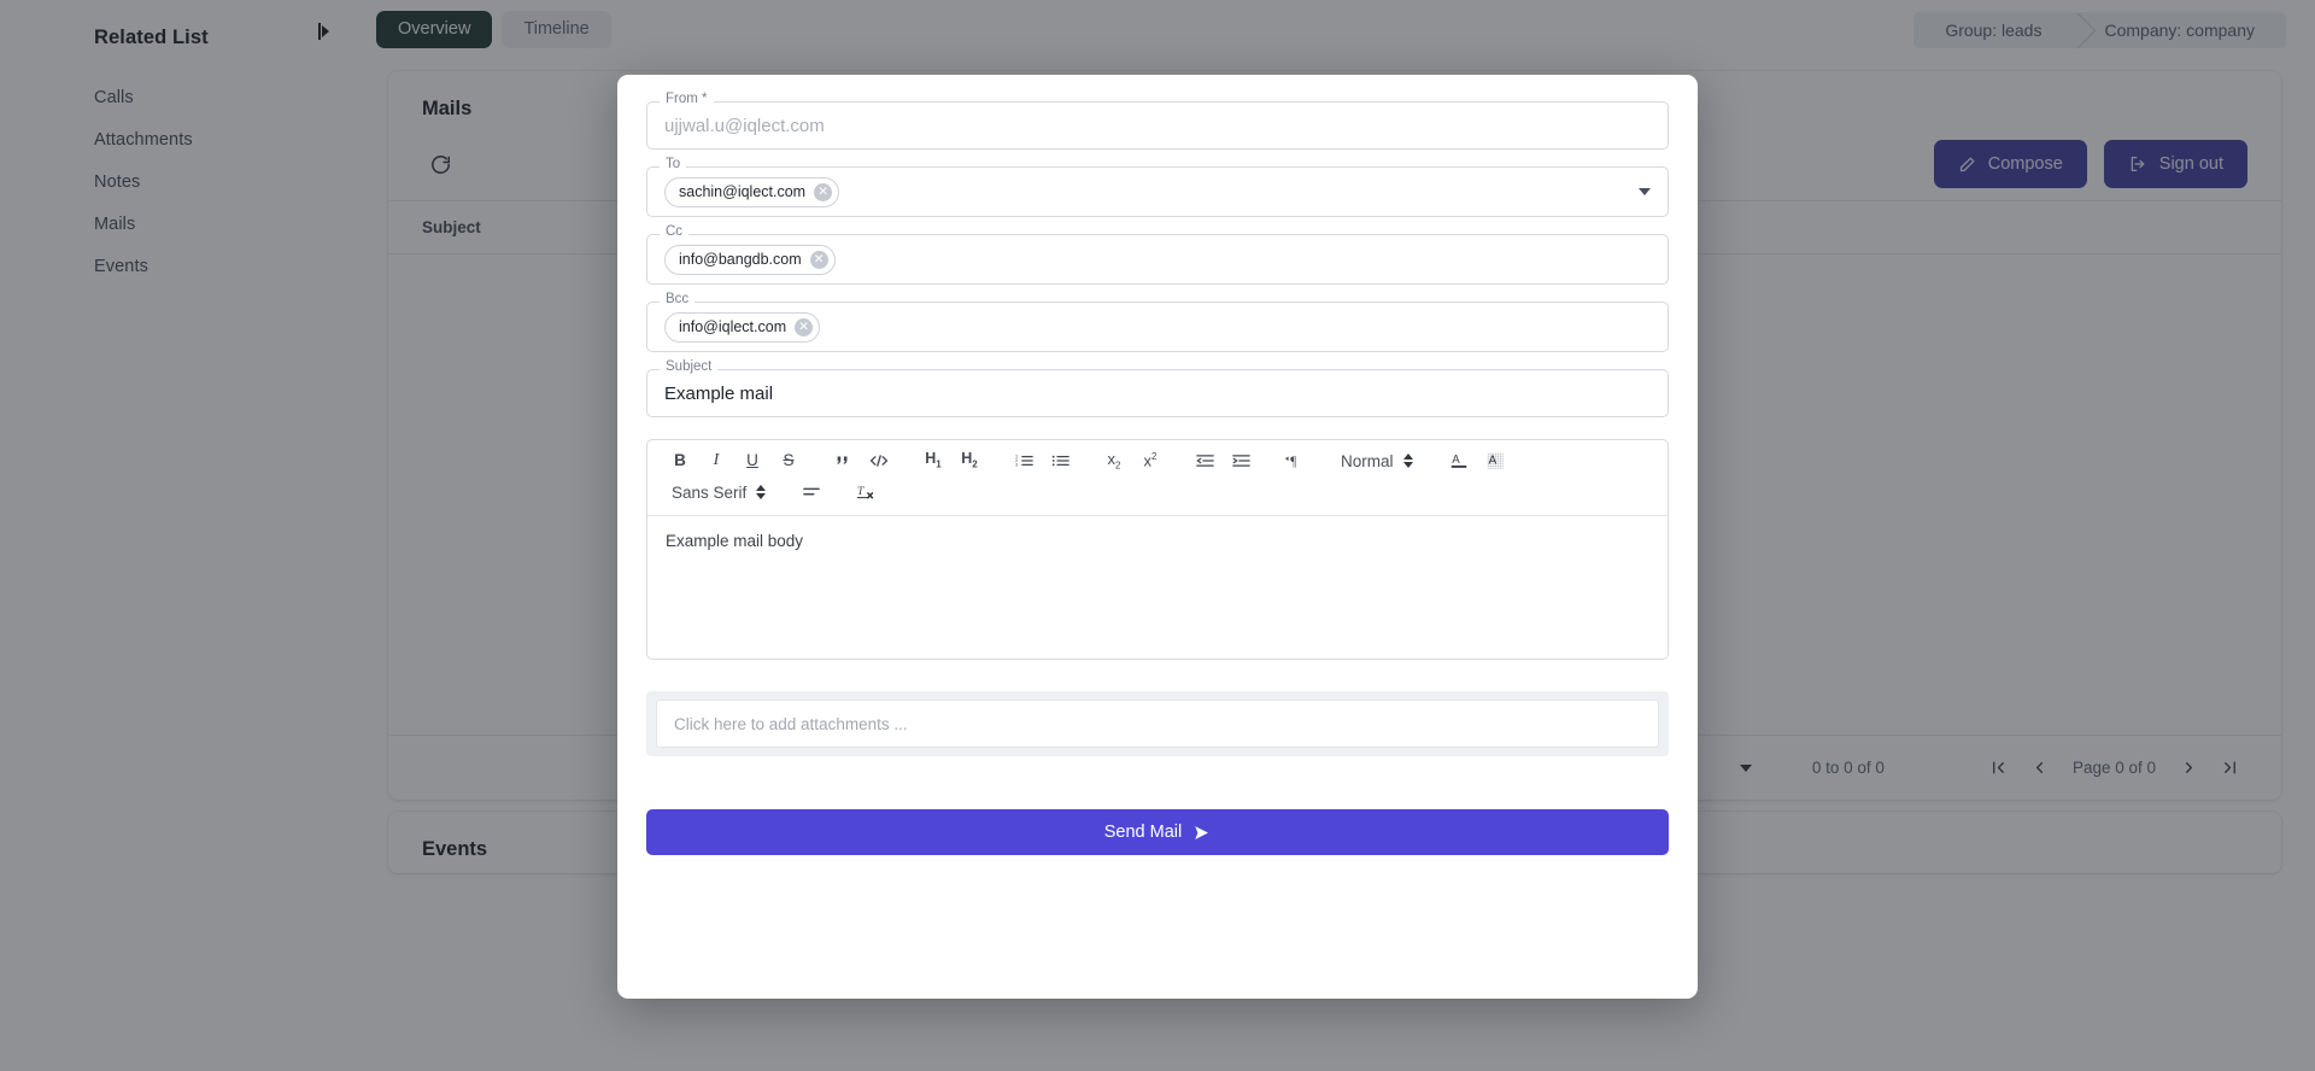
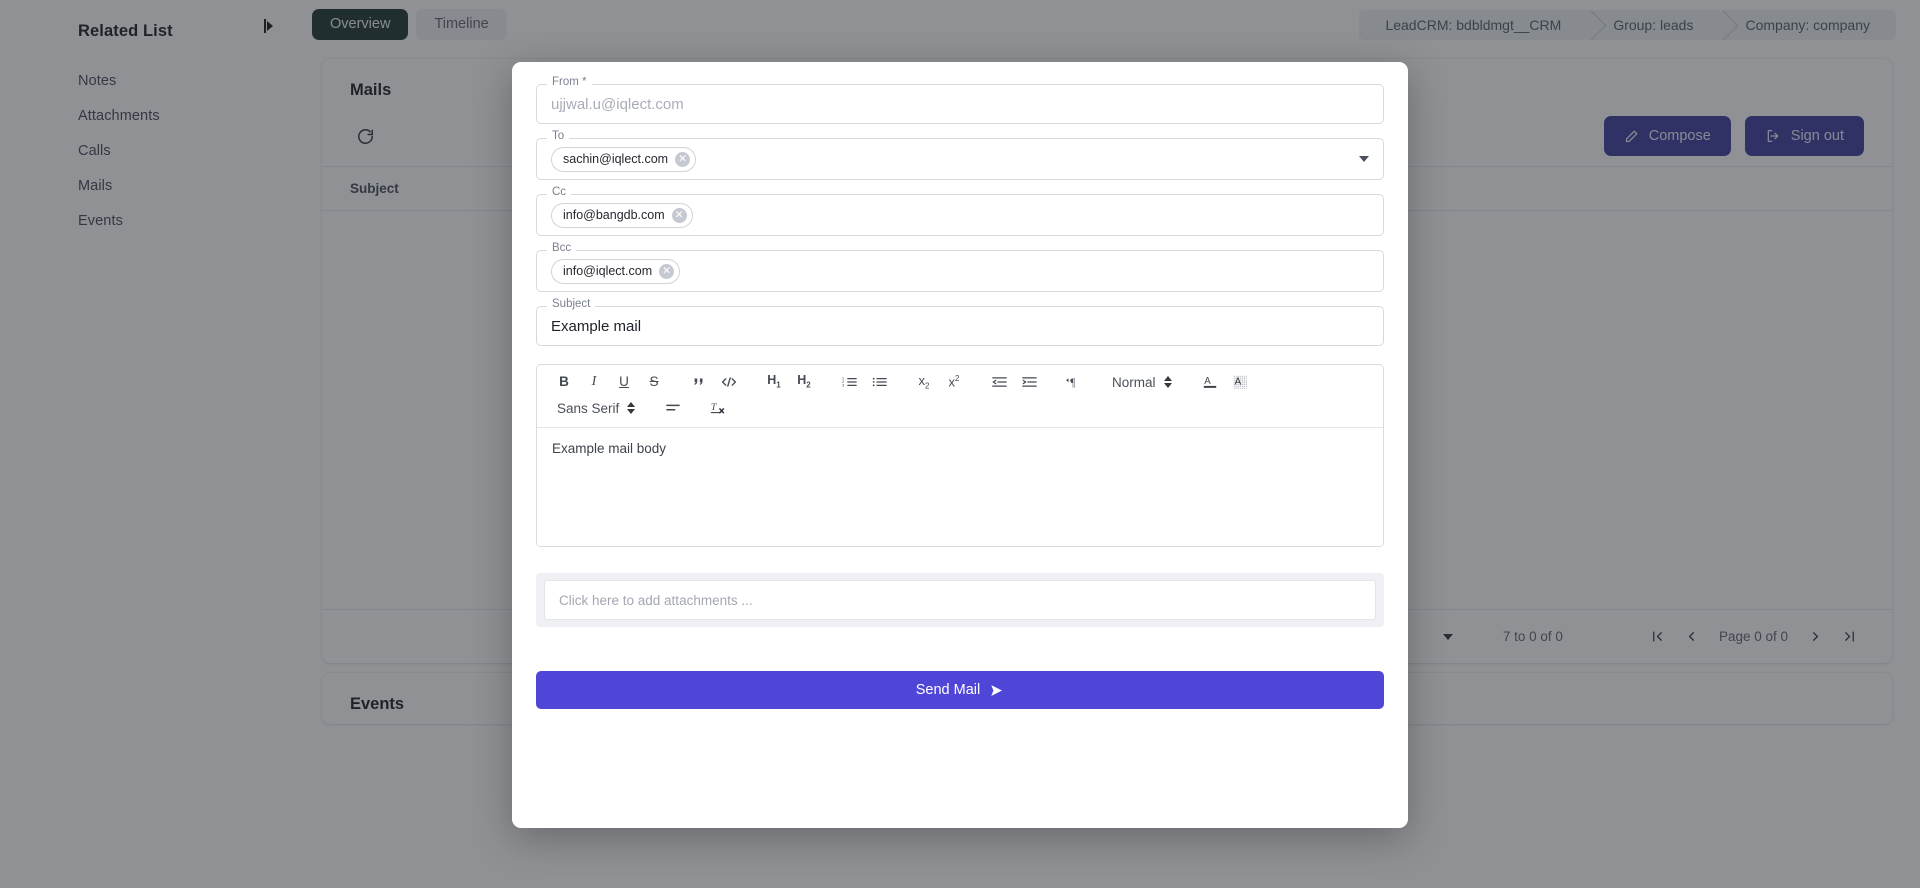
  Related List
- Calls
+ Notes
  Attachments
- Notes
+ Calls
  Mails
  Events
  Overview
  Timeline
+ LeadCRM: bdbldmgt__CRM
  Group: leads
  Company: company
  Mails
  Compose
  Sign out
  Subject
- 0 to 0 of 0
+ 7 to 0 of 0
  Page 0 of 0
  Events
  From *
  ujjwal.u@iqlect.com
  To
  sachin@iqlect.com
  ✕
  Cc
  info@bangdb.com
  ✕
  Bcc
  info@iqlect.com
  ✕
  Subject
  Example mail
  B
  I
  U
  S
  H1
  H2
  x2
  x2
  ¶
  Normal
  A
  A
  Sans Serif
  T
  Example mail body
  Click here to add attachments ...
  Send Mail
